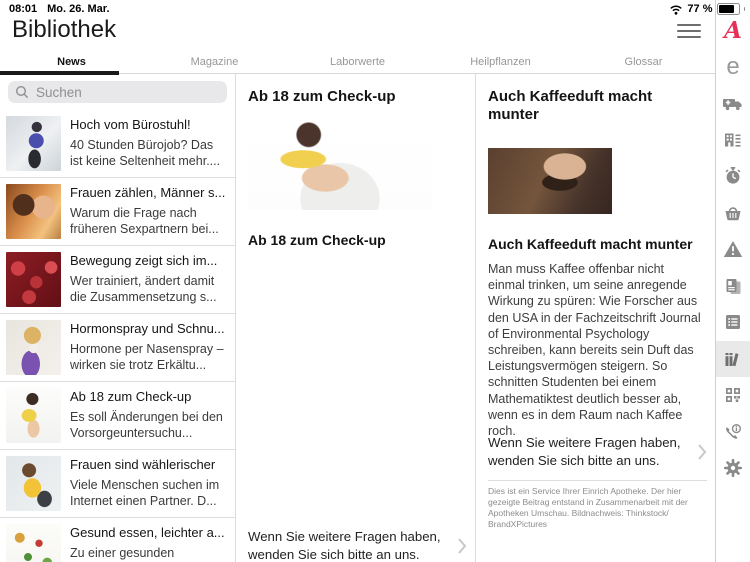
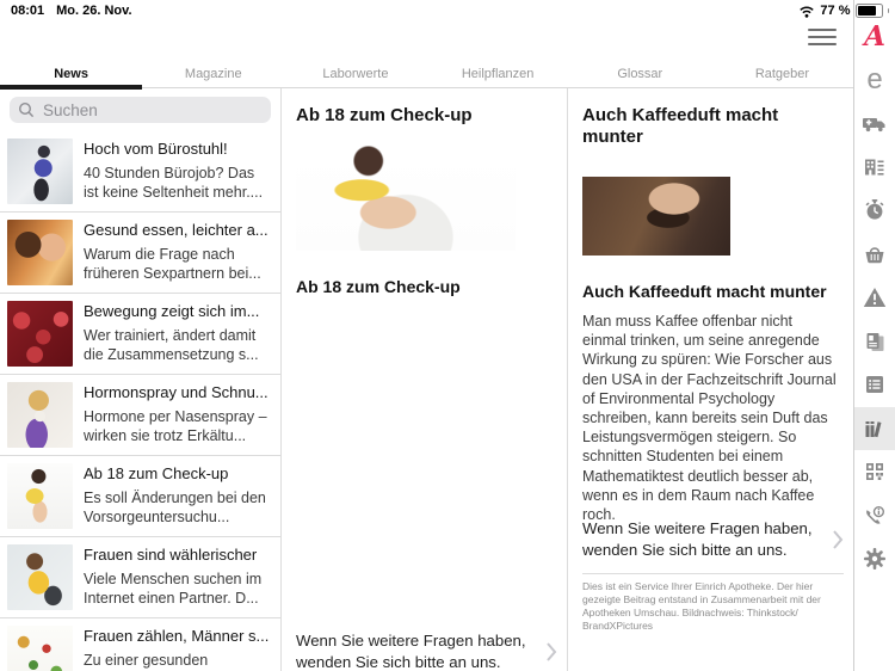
  08:01
- Mo. 26. Mar.
+ Mo. 26. Nov.
  77 %
- Bibliothek
  News
  Magazine
  Laborwerte
  Heilpflanzen
  Glossar
+ Ratgeber
  Suchen
  Hoch vom Bürostuhl!
  40 Stunden Bürojob? Das ist keine Seltenheit mehr....
- Frauen zählen, Männer s...
+ Gesund essen, leichter a...
  Warum die Frage nach früheren Sexpartnern bei...
  Bewegung zeigt sich im...
  Wer trainiert, ändert damit die Zusammensetzung s...
  Hormonspray und Schnu...
  Hormone per Nasenspray – wirken sie trotz Erkältu...
  Ab 18 zum Check-up
  Es soll Änderungen bei den Vorsorgeuntersuchu...
  Frauen sind wählerischer
  Viele Menschen suchen im Internet einen Partner. D...
- Gesund essen, leichter a...
+ Frauen zählen, Männer s...
  Ab 18 zum Check-up
  Ab 18 zum Check-up
  Wenn Sie weitere Fragen haben, wenden Sie sich bitte an uns.
  Auch Kaffeeduft macht munter
  Auch Kaffeeduft macht munter
  Man muss Kaffee offenbar nicht einmal trinken, um seine anregende Wirkung zu spüren: Wie Forscher aus den USA in der Fachzeitschrift Journal of Environmental Psychology schreiben, kann bereits sein Duft das Leistungsvermögen steigern. So schnitten Studenten bei einem Mathematiktest deutlich besser ab, wenn es in dem Raum nach Kaffee roch.
  Wenn Sie weitere Fragen haben, wenden Sie sich bitte an uns.
  Dies ist ein Service Ihrer Einrich Apotheke. Der hier gezeigte Beitrag entstand in Zusammenarbeit mit der Apotheken Umschau. Bildnachweis: Thinkstock/ BrandXPictures
  A
  e
